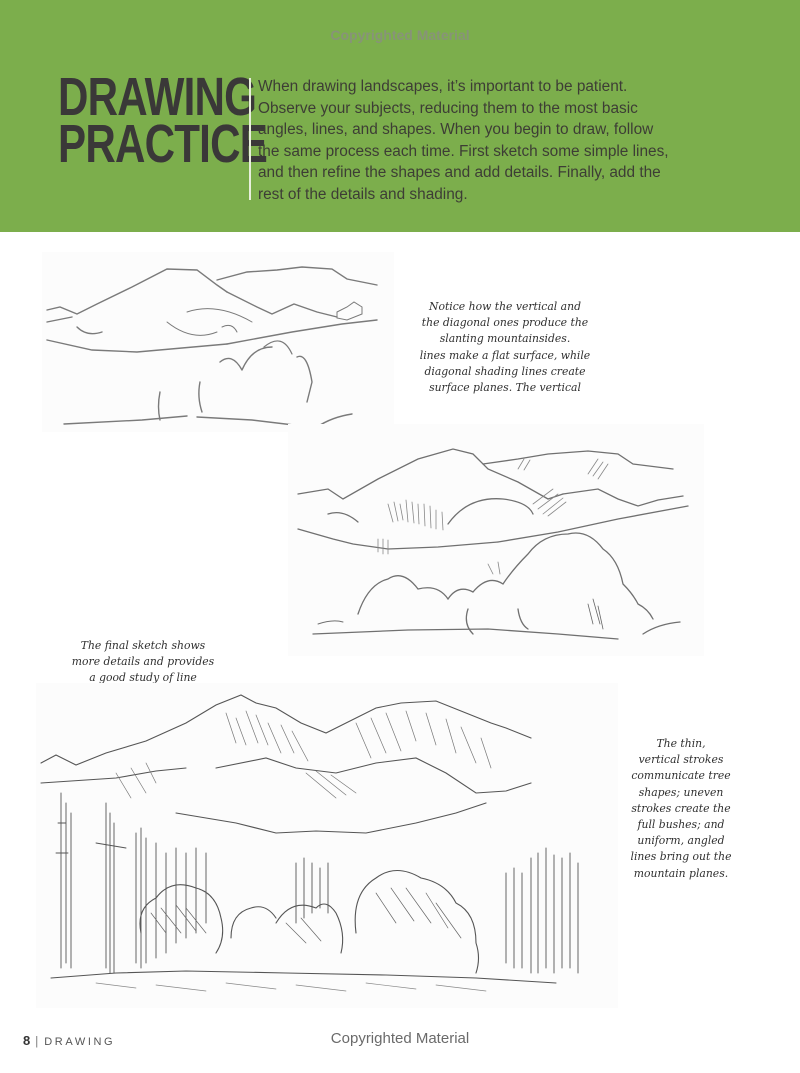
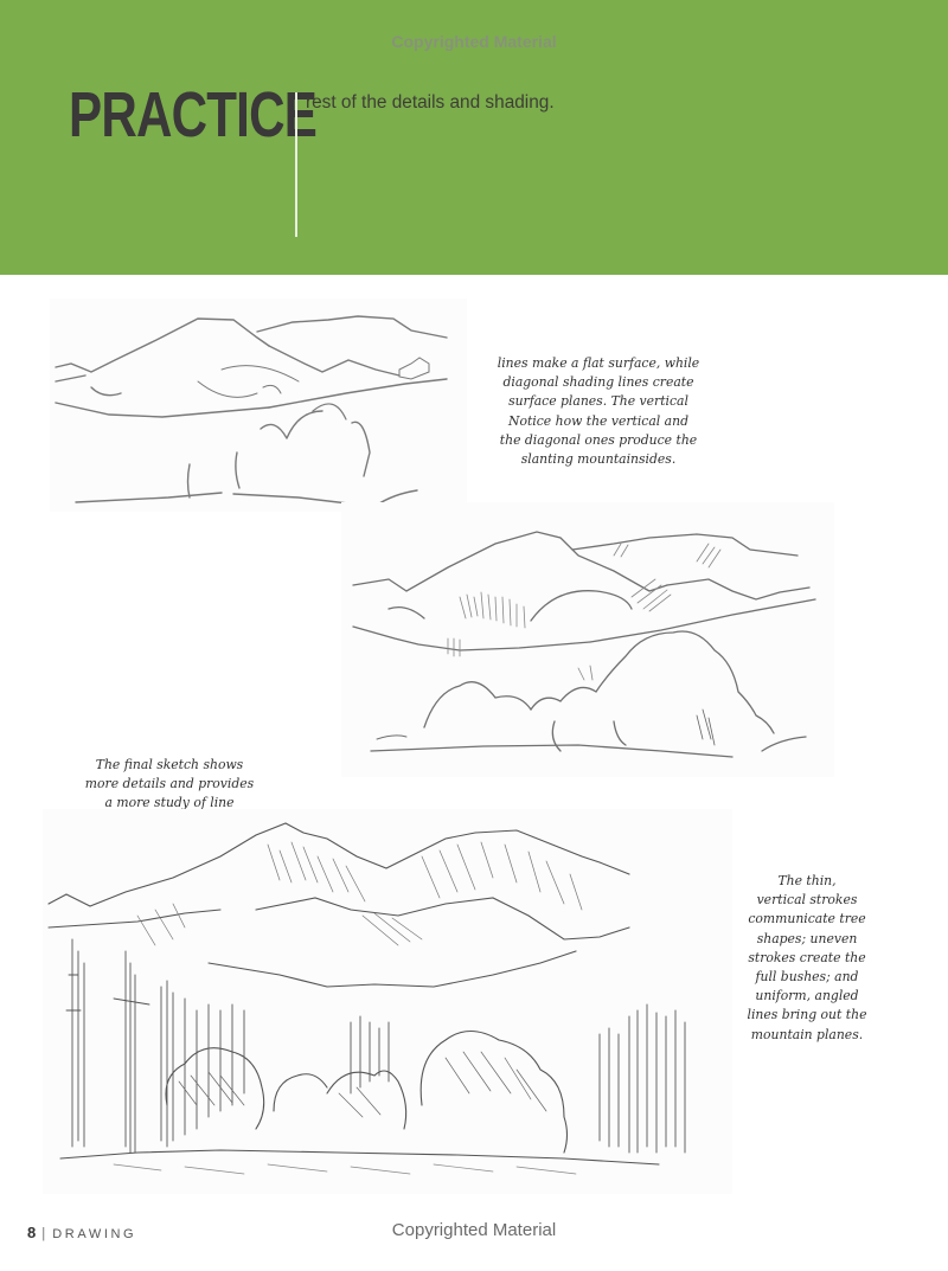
  Copyrighted Material
- DRAWING
  PRACTICE
- When drawing landscapes, it’s important to be patient.
- Observe your subjects, reducing them to the most basic
- angles, lines, and shapes. When you begin to draw, follow
- the same process each time. First sketch some simple lines,
- and then refine the shapes and add details. Finally, add the
  rest of the details and shading.
- Notice how the vertical and
+ lines make a flat surface, while
- the diagonal ones produce the
+ diagonal shading lines create
- slanting mountainsides.
+ surface planes. The vertical
- lines make a flat surface, while
+ Notice how the vertical and
- diagonal shading lines create
+ the diagonal ones produce the
- surface planes. The vertical
+ slanting mountainsides.
  The final sketch shows
  more details and provides
- a good study of line
+ a more study of line
  The thin,
  vertical strokes
  communicate tree
  shapes; uneven
  strokes create the
  full bushes; and
  uniform, angled
  lines bring out the
  mountain planes.
  8 | DRAWING
  Copyrighted Material
